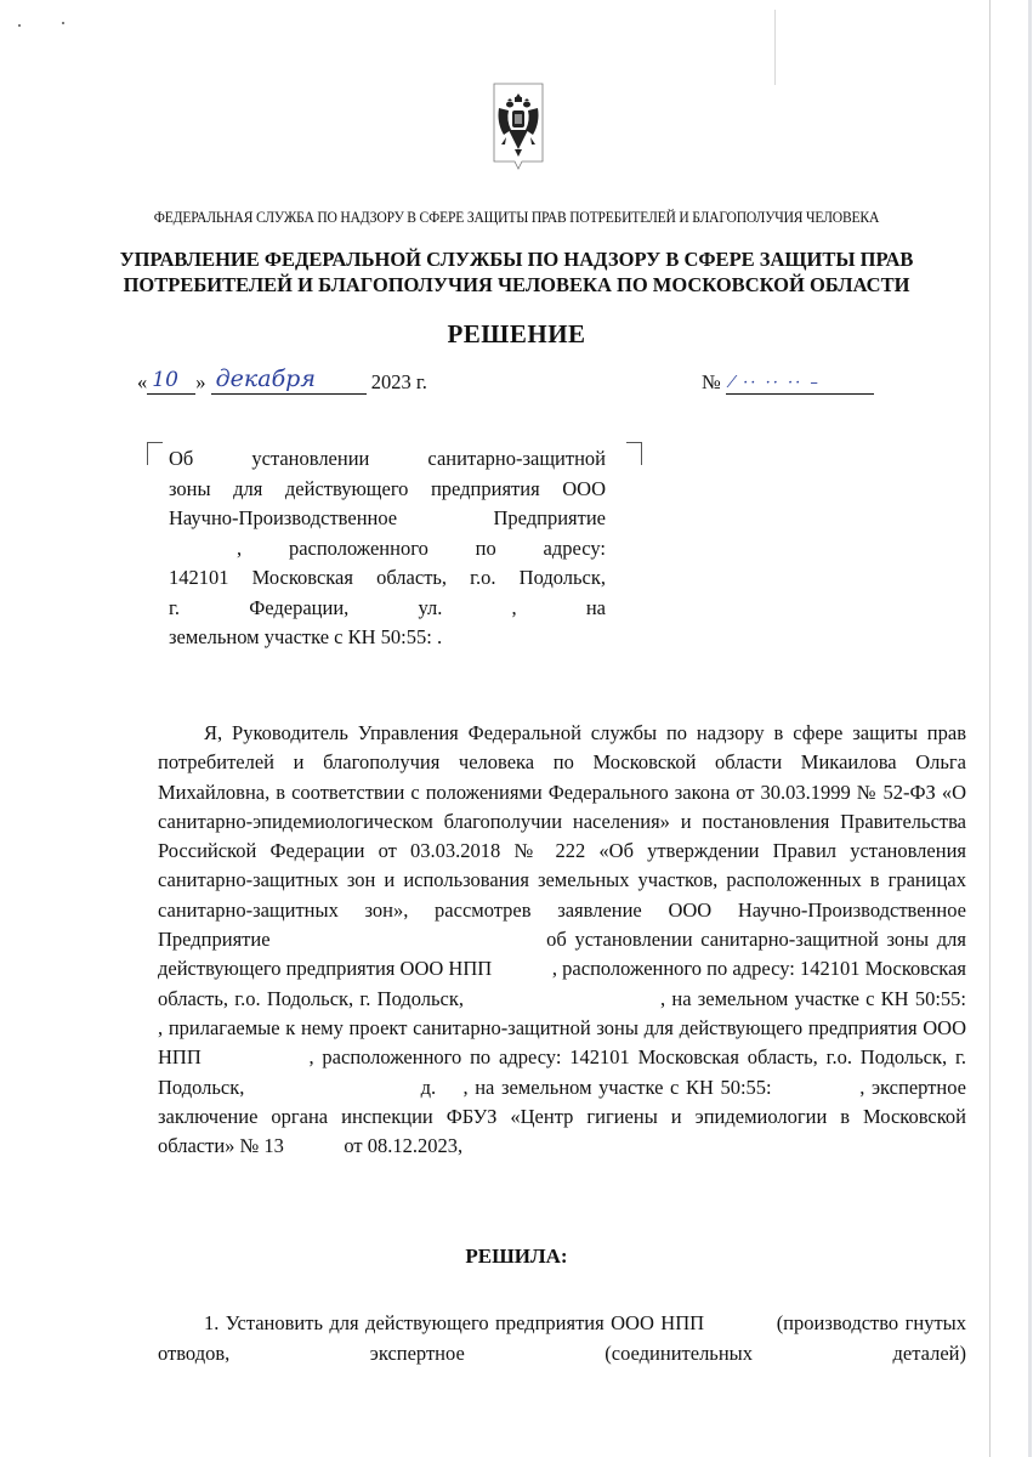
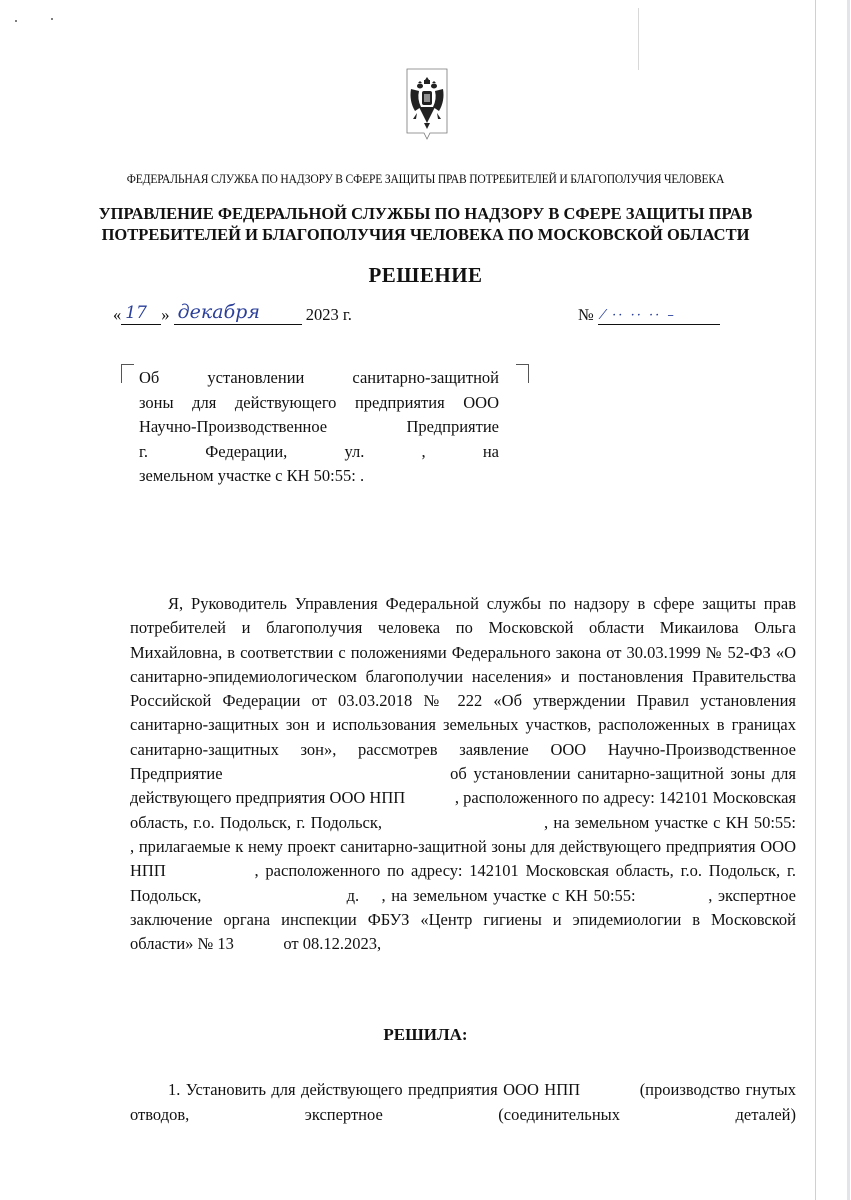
  ФЕДЕРАЛЬНАЯ СЛУЖБА ПО НАДЗОРУ В СФЕРЕ ЗАЩИТЫ ПРАВ ПОТРЕБИТЕЛЕЙ И БЛАГОПОЛУЧИЯ ЧЕЛОВЕКА
  УПРАВЛЕНИЕ ФЕДЕРАЛЬНОЙ СЛУЖБЫ ПО НАДЗОРУ В СФЕРЕ ЗАЩИТЫ ПРАВ
  ПОТРЕБИТЕЛЕЙ И БЛАГОПОЛУЧИЯ ЧЕЛОВЕКА ПО МОСКОВСКОЙ ОБЛАСТИ
  РЕШЕНИЕ
  «
- 10
+ 17
  »
  декабря
  2023 г.
  №
  ⁄ ·· ·· ·· –
  Об установлении санитарно-защитной
  зоны для действующего предприятия ООО
  Научно-Производственное Предприятие
- , расположенного по адресу:
- 142101 Московская область, г.о. Подольск,
  г. Федерации, ул. , на
  земельном участке с КН 50:55: .
  Я, Руководитель Управления Федеральной службы по надзору в сфере защиты прав потребителей и благополучия человека по Московской области Микаилова Ольга Михайловна, в соответствии с положениями Федерального закона от 30.03.1999 № 52-ФЗ «О санитарно-эпидемиологическом благополучии населения» и постановления Правительства Российской Федерации от 03.03.2018 № 222 «Об утверждении Правил установления санитарно-защитных зон и использования земельных участков, расположенных в границах санитарно-защитных зон», рассмотрев заявление ООО Научно-Производственное Предприятие об установлении санитарно-защитной зоны для действующего предприятия ООО НПП , расположенного по адресу: 142101 Московская область, г.о. Подольск, г. Подольск, , на земельном участке с КН 50:55: , прилагаемые к нему проект санитарно-защитной зоны для действующего предприятия ООО НПП , расположенного по адресу: 142101 Московская область, г.о. Подольск, г. Подольск, д. , на земельном участке с КН 50:55: , экспертное заключение органа инспекции ФБУЗ «Центр гигиены и эпидемиологии в Московской области» № 13 от 08.12.2023,
  РЕШИЛА:
  1. Установить для действующего предприятия ООО НПП (производство гнутых отводов, экспертное (соединительных деталей)
